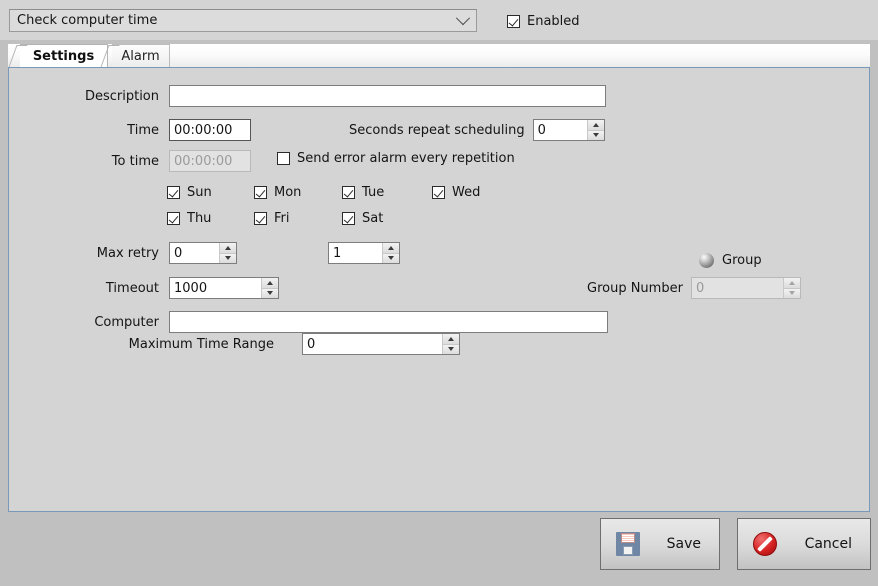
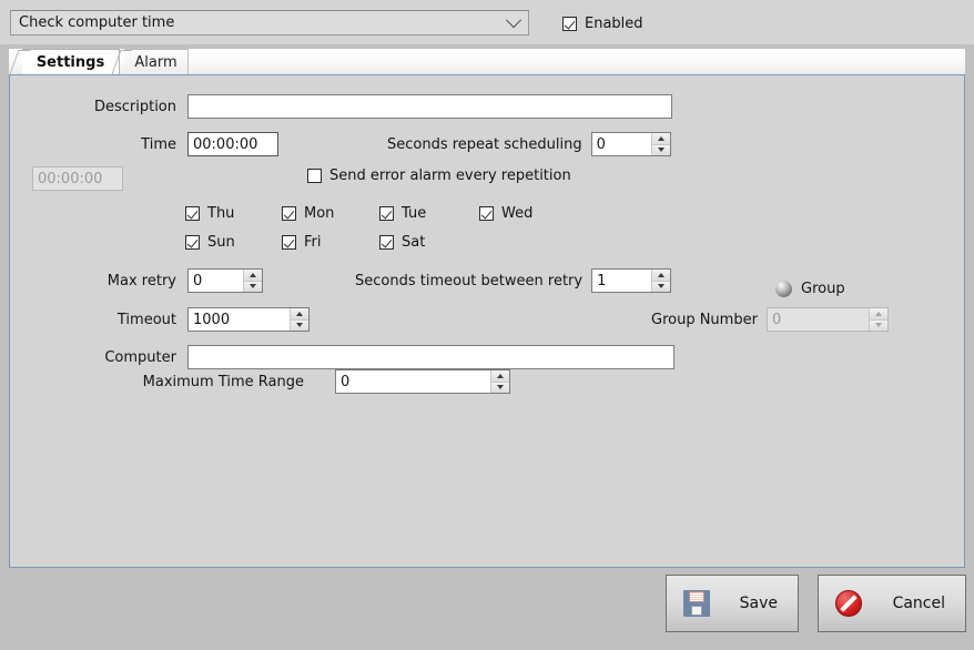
  Check computer time
  Enabled
  Settings
  Alarm
  Description
  Time
  00:00:00
  Seconds repeat scheduling
  0
- To time
  00:00:00
  Send error alarm every repetition
- Sun
+ Thu
  Mon
  Tue
  Wed
- Thu
+ Sun
  Fri
  Sat
  Max retry
  0
+ Seconds timeout between retry
  1
  Group
  Timeout
  1000
  Group Number
  0
  Computer
  Maximum Time Range
  0
  Save
  Cancel
